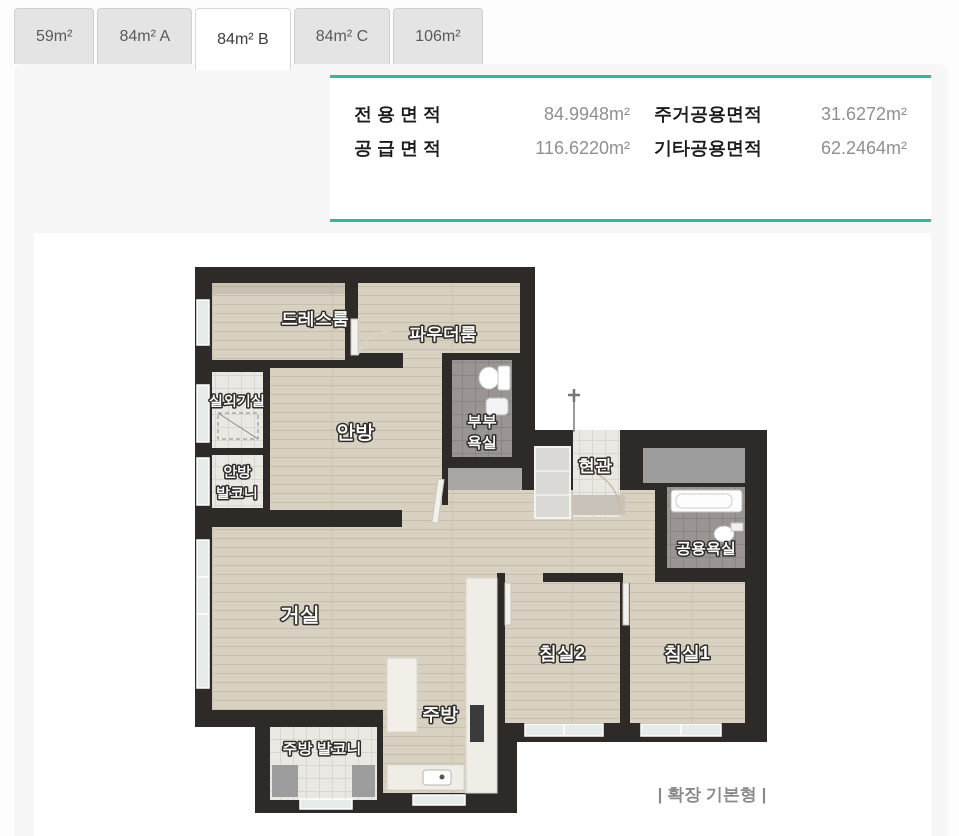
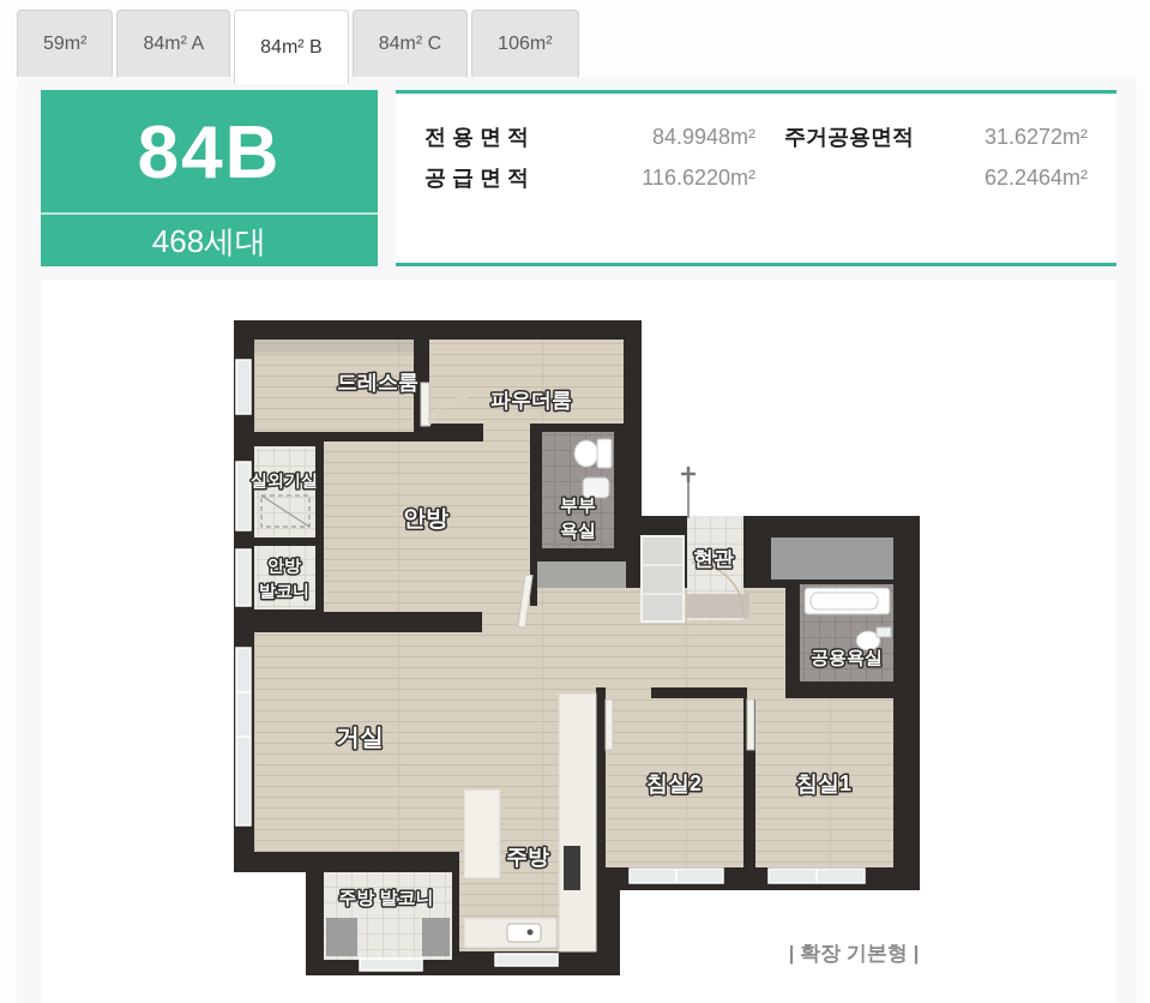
  59m²
  84m² A
  84m² B
  84m² C
  106m²
+ 84B
+ 468세대
  전 용 면 적
  84.9948m²
  공 급 면 적
  116.6220m²
  주거공용면적
  31.6272m²
- 기타공용면적
  62.2464m²
  드레스룸
  파우더룸
  실외기실
  안방
  부부
  욕실
  안방
  발코니
  현관
  공용욕실
  거실
  침실2
  침실1
  주방
  주방 발코니
  | 확장 기본형 |
